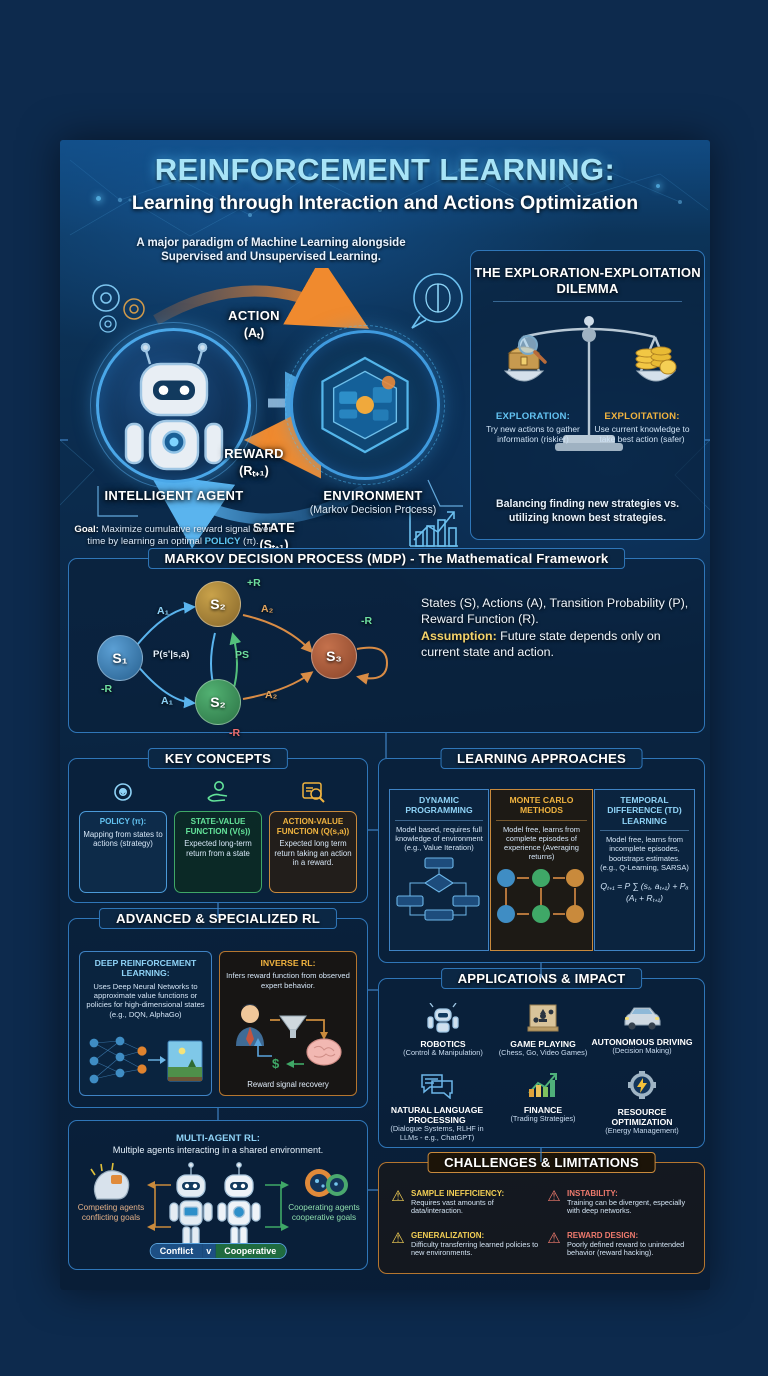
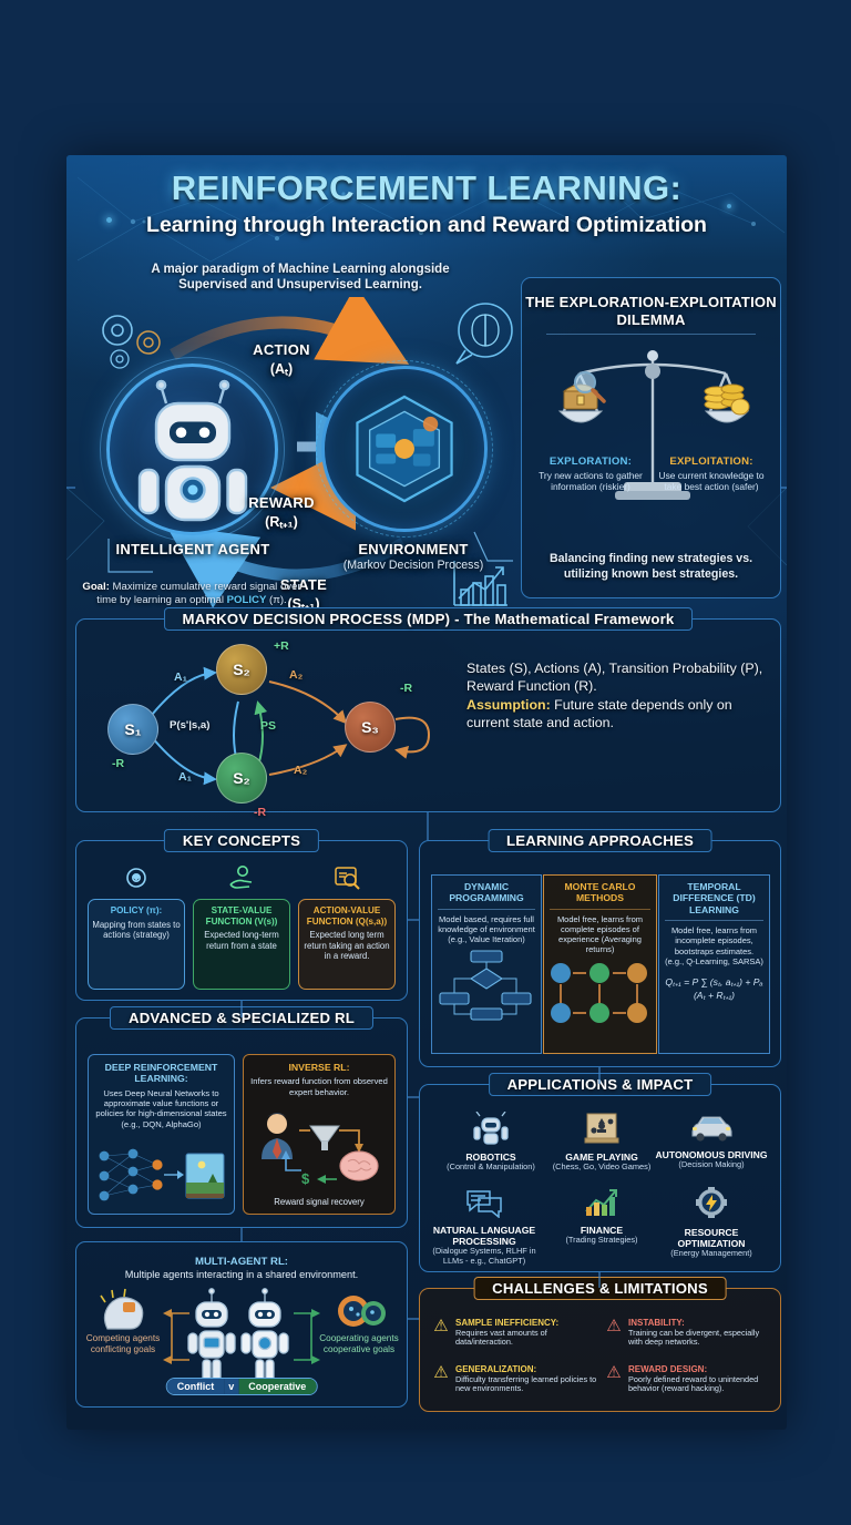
  REINFORCEMENT LEARNING:
- Learning through Interaction and Actions Optimization
+ Learning through Interaction and Reward Optimization
  A major paradigm of Machine Learning alongside Supervised and Unsupervised Learning.
  ACTION
  (Aₜ)
  REWARD
  (Rₜ₊₁)
  STATE
  (Sₜ₊₁)
  INTELLIGENT AGENT
  Goal: Maximize cumulative reward signal over time by learning an optimal POLICY (π).
  ENVIRONMENT
  (Markov Decision Process)
  THE EXPLORATION-EXPLOITATION DILEMMA
  EXPLORATION:
  Try new actions to gather information (riskier)
  EXPLOITATION:
  Use current knowledge to take best action (safer)
  Balancing finding new strategies vs. utilizing known best strategies.
  MARKOV DECISION PROCESS (MDP) - The Mathematical Framework
  S₁
  S₂
  S₂
  S₃
  A₁
  A₁
  A₂
  A₂
  P(s'|s,a)
  PS
  +R
  -R
  -R
  -R
  States (S), Actions (A), Transition Probability (P), Reward Function (R).
  Assumption: Future state depends only on current state and action.
  KEY CONCEPTS
  POLICY (π):
  Mapping from states to actions (strategy)
  STATE-VALUE FUNCTION (V(s))
  Expected long-term return from a state
  ACTION-VALUE FUNCTION (Q(s,a))
  Expected long term return taking an action in a reward.
  LEARNING APPROACHES
  DYNAMIC PROGRAMMING
  Model based, requires full knowledge of environment (e.g., Value Iteration)
  MONTE CARLO METHODS
  Model free, learns from complete episodes of experience (Averaging returns)
  TEMPORAL DIFFERENCE (TD) LEARNING
  Model free, learns from incomplete episodes, bootstraps estimates. (e.g., Q-Learning, SARSA)
  Qₜ₊₁ = P ∑ (sₜ, aₜ₊₁) + Pₐ (Aₜ + Rₜ₊₁)
  ADVANCED & SPECIALIZED RL
  DEEP REINFORCEMENT LEARNING:
  Uses Deep Neural Networks to approximate value functions or policies for high-dimensional states (e.g., DQN, AlphaGo)
  INVERSE RL:
  Infers reward function from observed expert behavior.
  $
  Reward signal recovery
  MULTI-AGENT RL:
  Multiple agents interacting in a shared environment.
  Competing agents conflicting goals
  Cooperating agents cooperative goals
  Conflict
  v
  Cooperative
  APPLICATIONS & IMPACT
  ROBOTICS
  (Control & Manipulation)
  GAME PLAYING
  (Chess, Go, Video Games)
  AUTONOMOUS DRIVING
  (Decision Making)
  NATURAL LANGUAGE PROCESSING
  (Dialogue Systems, RLHF in LLMs - e.g., ChatGPT)
  FINANCE
  (Trading Strategies)
  RESOURCE OPTIMIZATION
  (Energy Management)
  CHALLENGES & LIMITATIONS
  ⚠
  SAMPLE INEFFICIENCY:
  Requires vast amounts of data/interaction.
  ⚠
  INSTABILITY:
  Training can be divergent, especially with deep networks.
  ⚠
  GENERALIZATION:
  Difficulty transferring learned policies to new environments.
  ⚠
  REWARD DESIGN:
  Poorly defined reward to unintended behavior (reward hacking).
